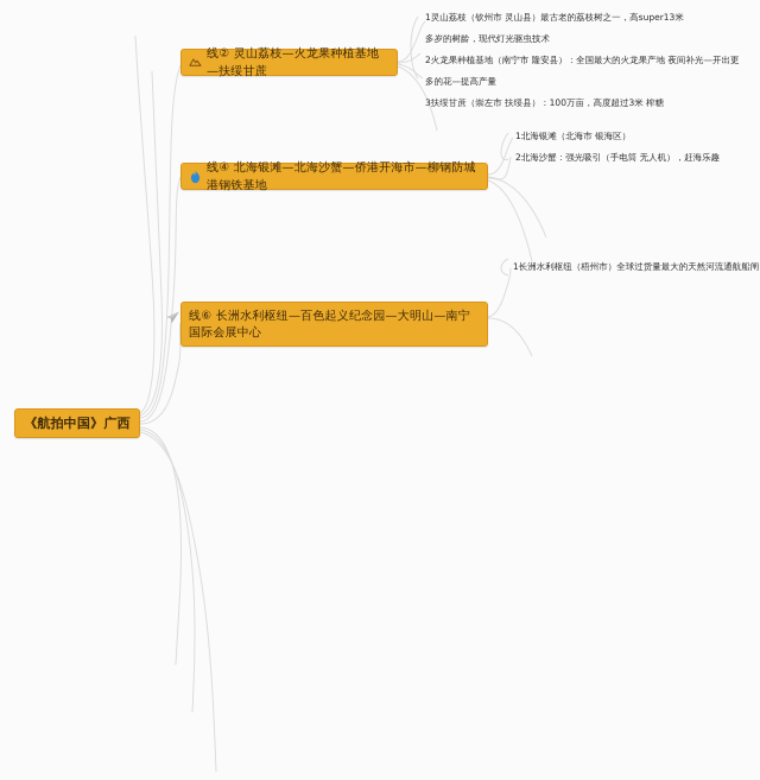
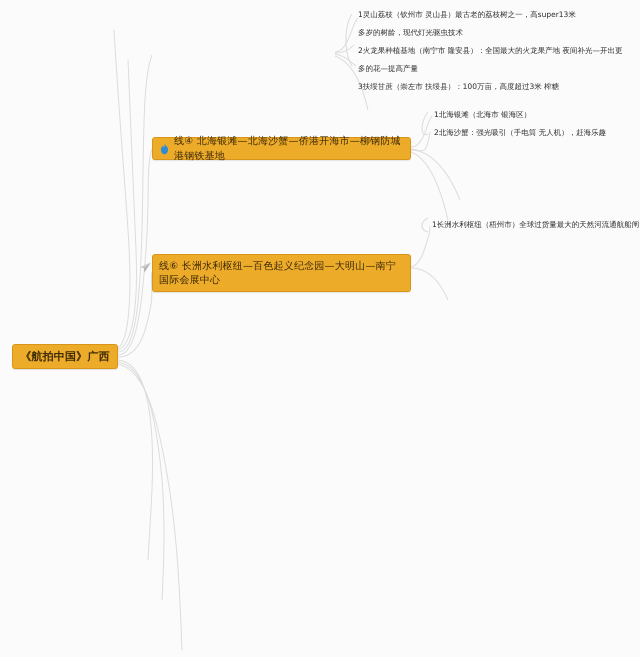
  《航拍中国》广西
- 线② 灵山荔枝—火龙果种植基地—扶绥甘蔗
  线④ 北海银滩—北海沙蟹—侨港开海市—柳钢防城港钢铁基地
  线⑥ 长洲水利枢纽—百色起义纪念园—大明山—南宁国际会展中心
  1灵山荔枝（钦州市 灵山县）最古老的荔枝树之一，高super13米
  多岁的树龄，现代灯光驱虫技术
  2火龙果种植基地（南宁市 隆安县）：全国最大的火龙果产地 夜间补光—开出更
  多的花—提高产量
  3扶绥甘蔗（崇左市 扶绥县）：100万亩，高度超过3米 榨糖
  1北海银滩（北海市 银海区）
  2北海沙蟹：强光吸引（手电筒 无人机），赶海乐趣
  1长洲水利枢纽（梧州市）全球过货量最大的天然河流通航船闸
